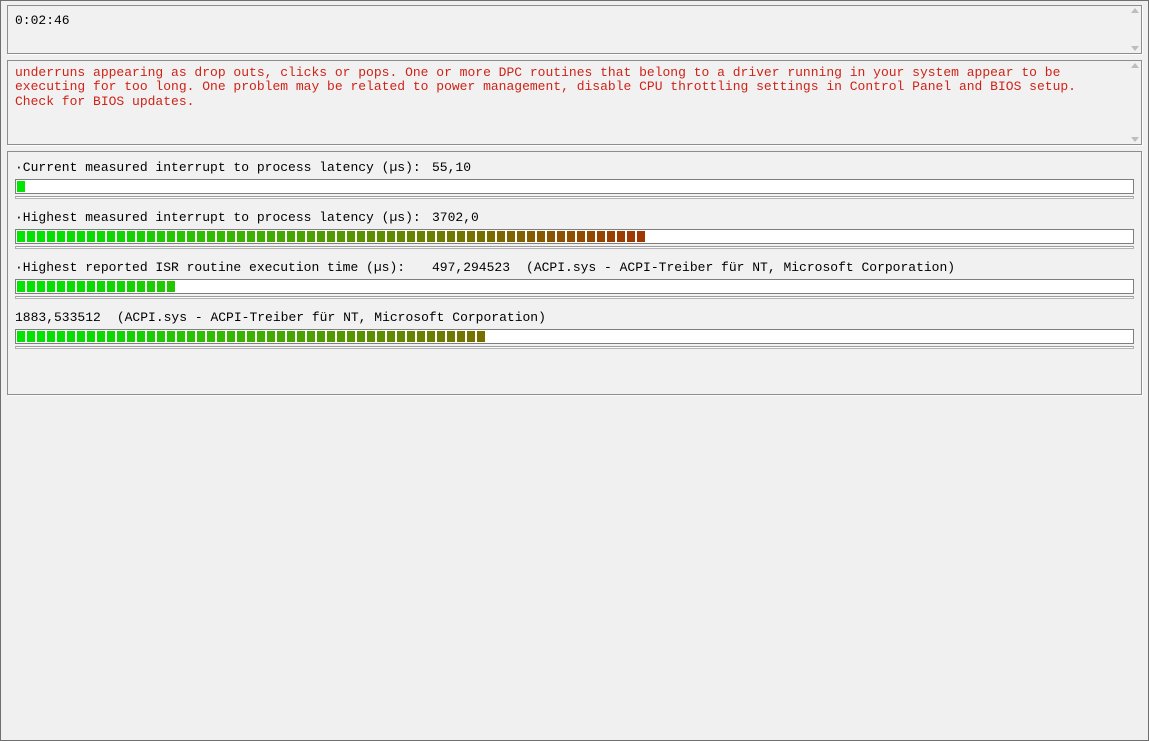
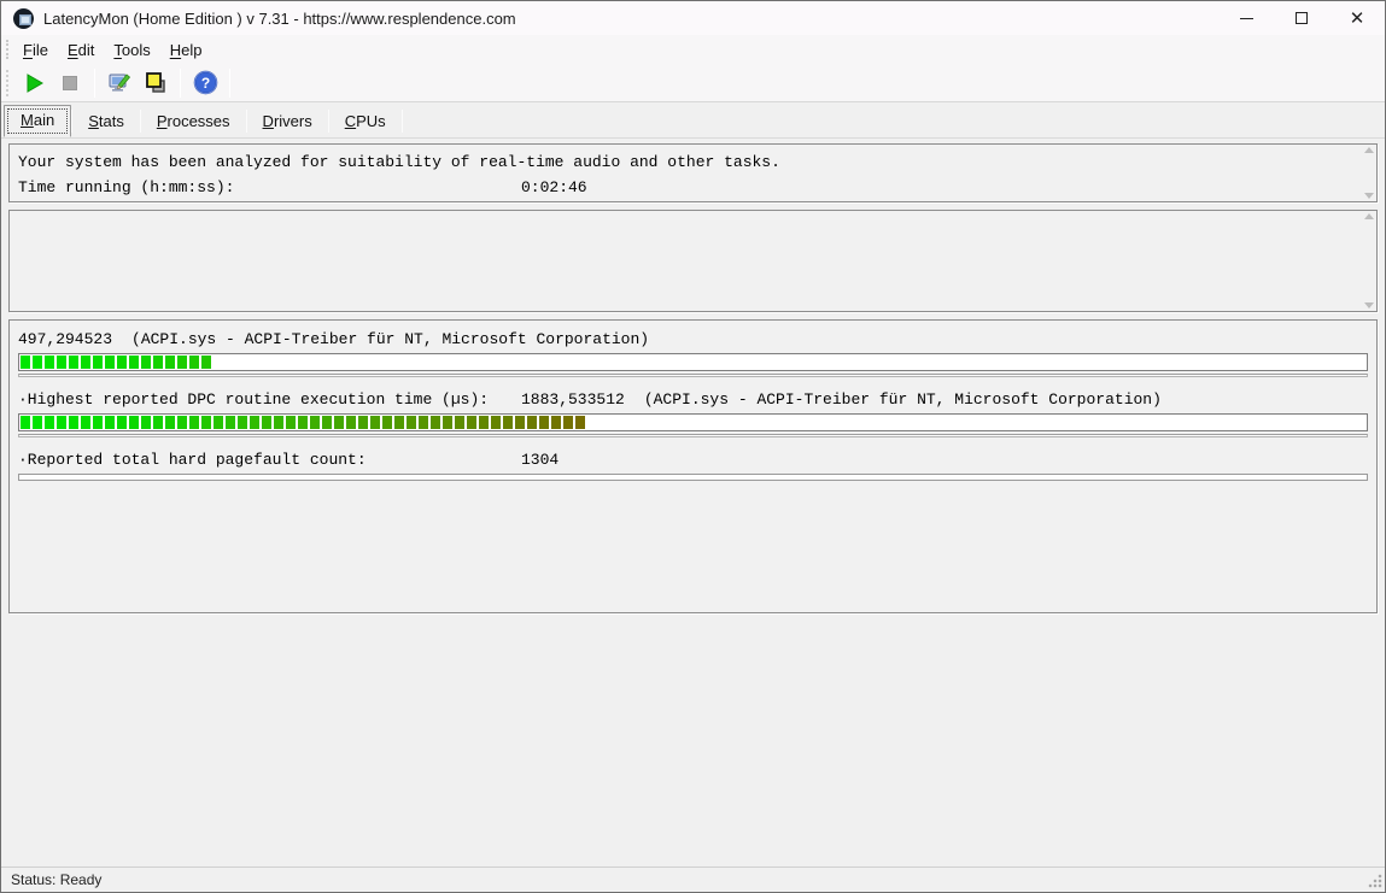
+ LatencyMon (Home Edition ) v 7.31 - https://www.resplendence.com
+ ✕
+ File
+ Edit
+ Tools
+ Help
+ ?
+ Main
+ Stats
+ Processes
+ Drivers
+ CPUs
+ Your system has been analyzed for suitability of real-time audio and other tasks.
+ Time running (h:mm:ss):
  0:02:46
- underruns appearing as drop outs, clicks or pops. One or more DPC routines that belong to a driver running in your system appear to be
- executing for too long. One problem may be related to power management, disable CPU throttling settings in Control Panel and BIOS setup.
- Check for BIOS updates.
- ·Current measured interrupt to process latency (µs):
- 55,10
- ·Highest measured interrupt to process latency (µs):
- 3702,0
- ·Highest reported ISR routine execution time (µs):
  497,294523
  (ACPI.sys - ACPI-Treiber für NT, Microsoft Corporation)
+ ·Highest reported DPC routine execution time (µs):
  1883,533512
  (ACPI.sys - ACPI-Treiber für NT, Microsoft Corporation)
+ ·Reported total hard pagefault count:
+ 1304
+ Status: Ready
